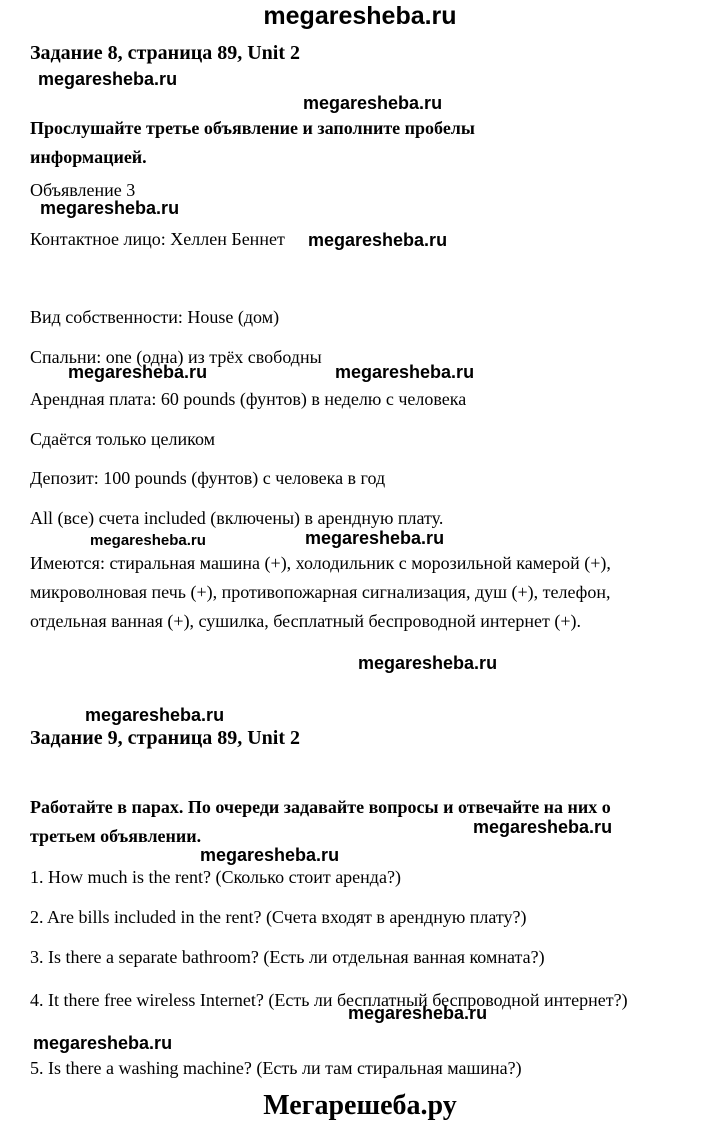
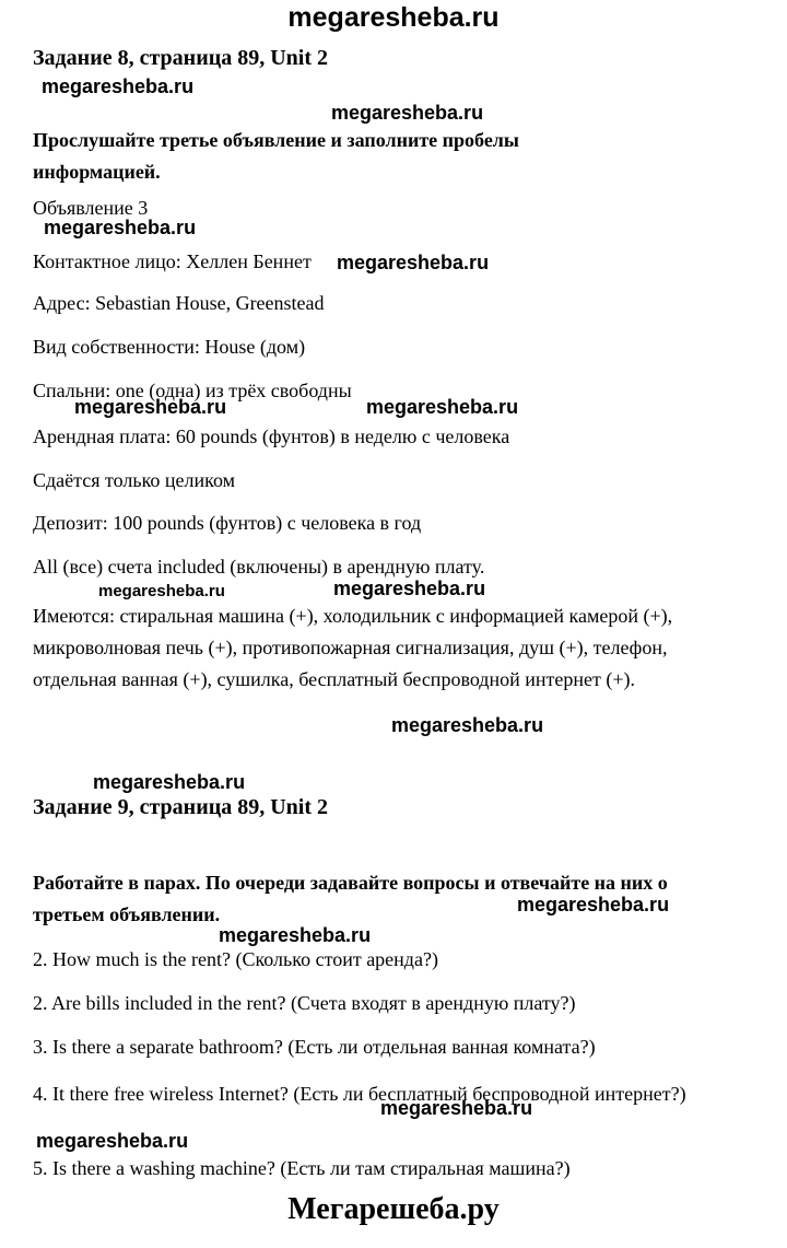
  megaresheba.ru
  Задание 8, страница 89, Unit 2
  megaresheba.ru
  megaresheba.ru
  Прослушайте третье объявление и заполните пробелы информацией.
  Объявление 3
  megaresheba.ru
  Контактное лицо: Хеллен Беннет
  megaresheba.ru
+ Адрес: Sebastian House, Greenstead
  Вид собственности: House (дом)
  Спальни: one (одна) из трёх свободны
  megaresheba.ru
  megaresheba.ru
  Арендная плата: 60 pounds (фунтов) в неделю с человека
  Сдаётся только целиком
  Депозит: 100 pounds (фунтов) с человека в год
  All (все) счета included (включены) в арендную плату.
  megaresheba.ru
  megaresheba.ru
- Имеются: стиральная машина (+), холодильник с морозильной камерой (+), микроволновая печь (+), противопожарная сигнализация, душ (+), телефон, отдельная ванная (+), сушилка, бесплатный беспроводной интернет (+).
+ Имеются: стиральная машина (+), холодильник с информацией камерой (+), микроволновая печь (+), противопожарная сигнализация, душ (+), телефон, отдельная ванная (+), сушилка, бесплатный беспроводной интернет (+).
  megaresheba.ru
  megaresheba.ru
  Задание 9, страница 89, Unit 2
  Работайте в парах. По очереди задавайте вопросы и отвечайте на них о третьем объявлении.
  megaresheba.ru
  megaresheba.ru
- 1. How much is the rent? (Сколько стоит аренда?)
+ 2. How much is the rent? (Сколько стоит аренда?)
  2. Are bills included in the rent? (Счета входят в арендную плату?)
  3. Is there a separate bathroom? (Есть ли отдельная ванная комната?)
  4. It there free wireless Internet? (Есть ли бесплатный беспроводной интернет?)
  megaresheba.ru
  megaresheba.ru
  5. Is there a washing machine? (Есть ли там стиральная машина?)
  Мегарешеба.ру
